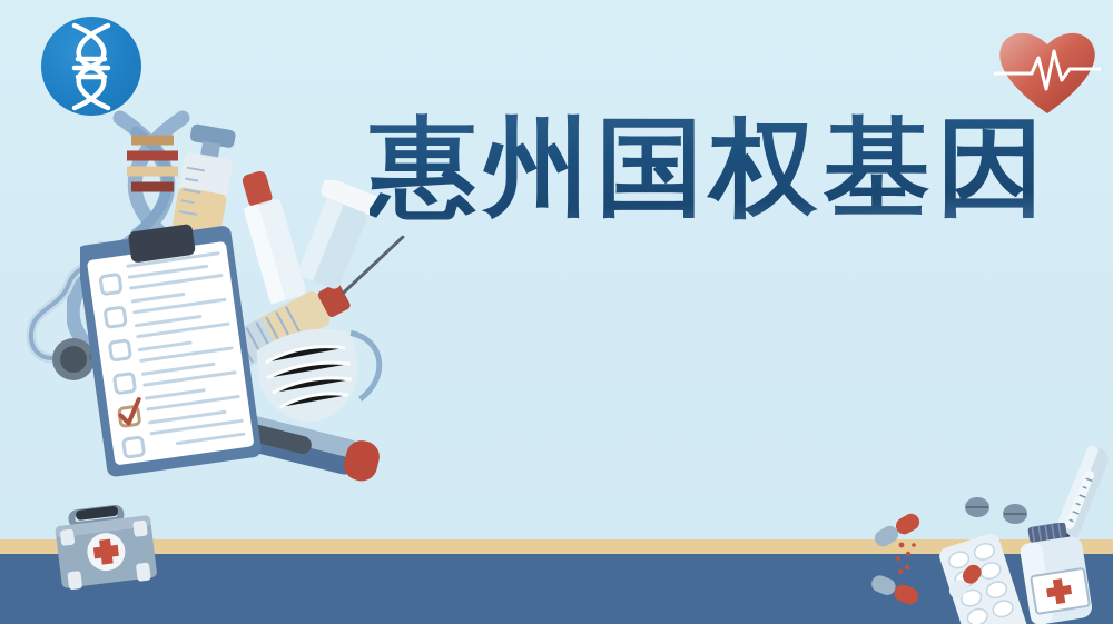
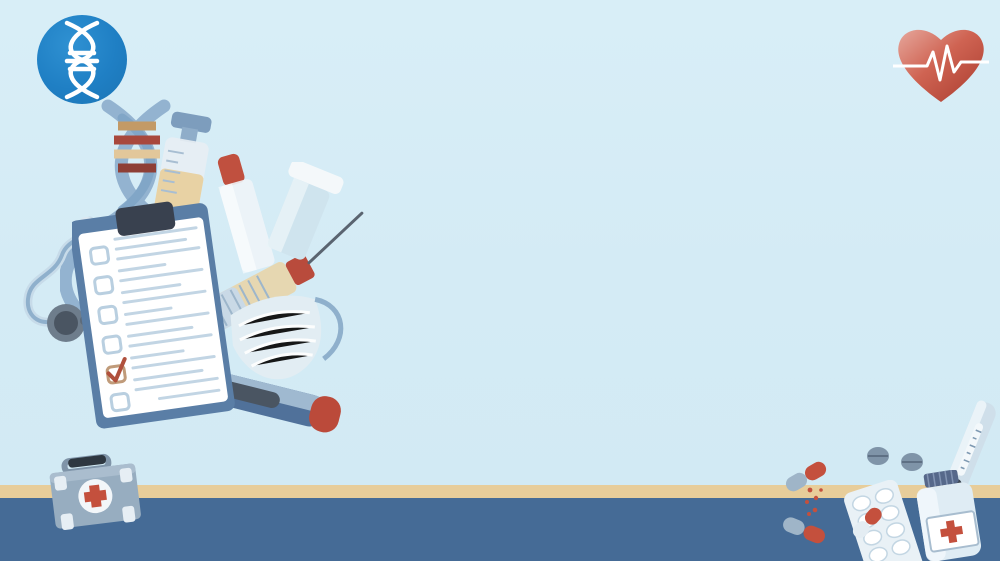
- 惠州国权基因
